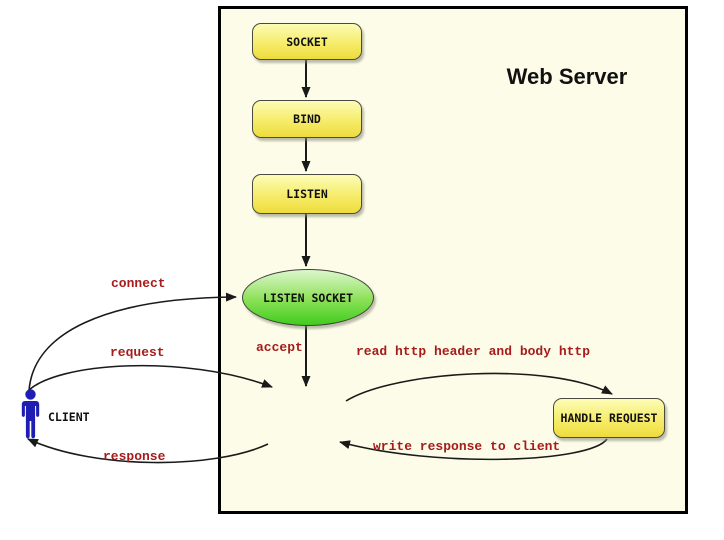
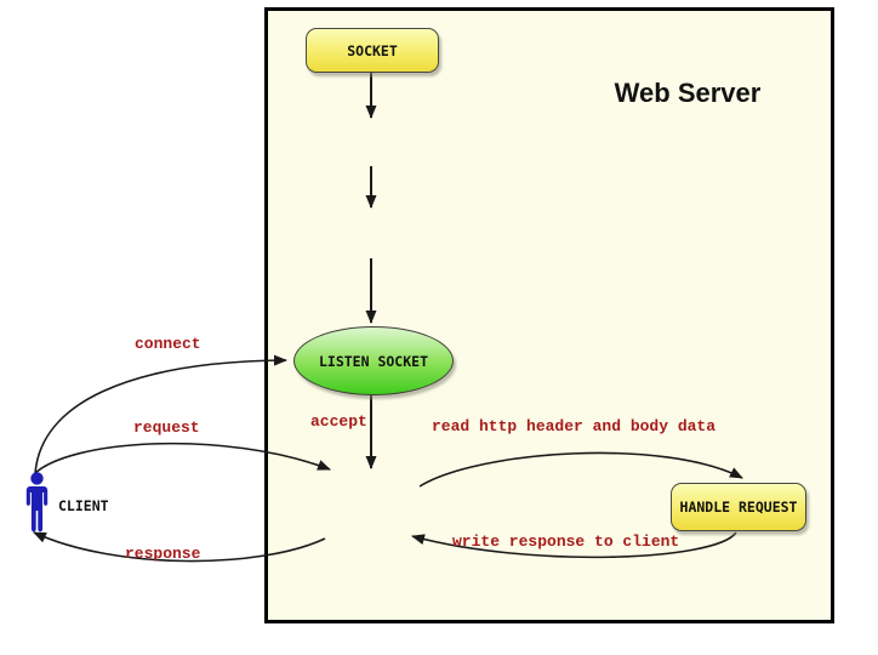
  Web Server
  SOCKET
- BIND
- LISTEN
  LISTEN SOCKET
  HANDLE REQUEST
  connect
  request
  accept
- read http header and body http
+ read http header and body data
  write response to client
  response
  CLIENT
